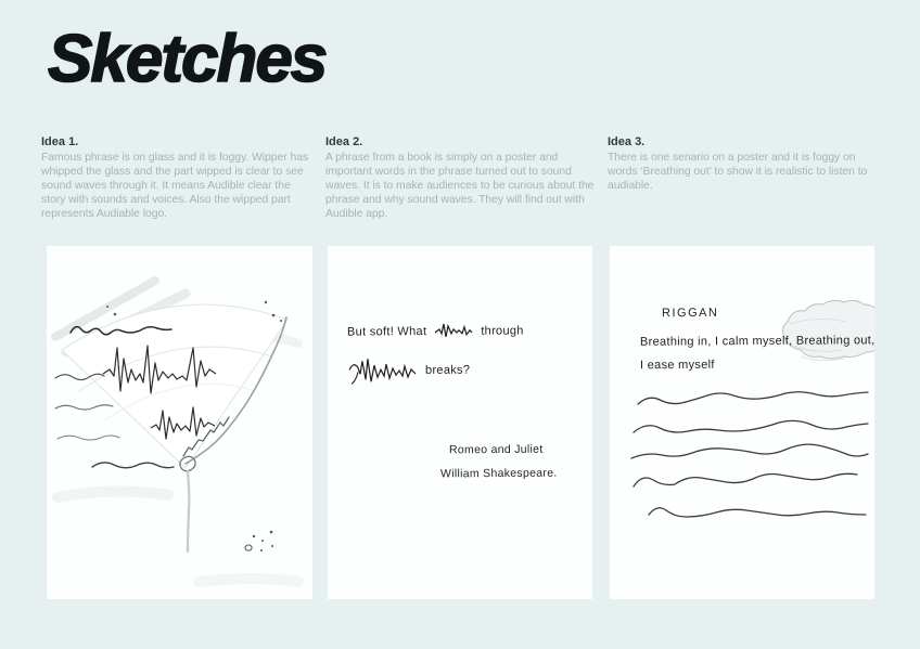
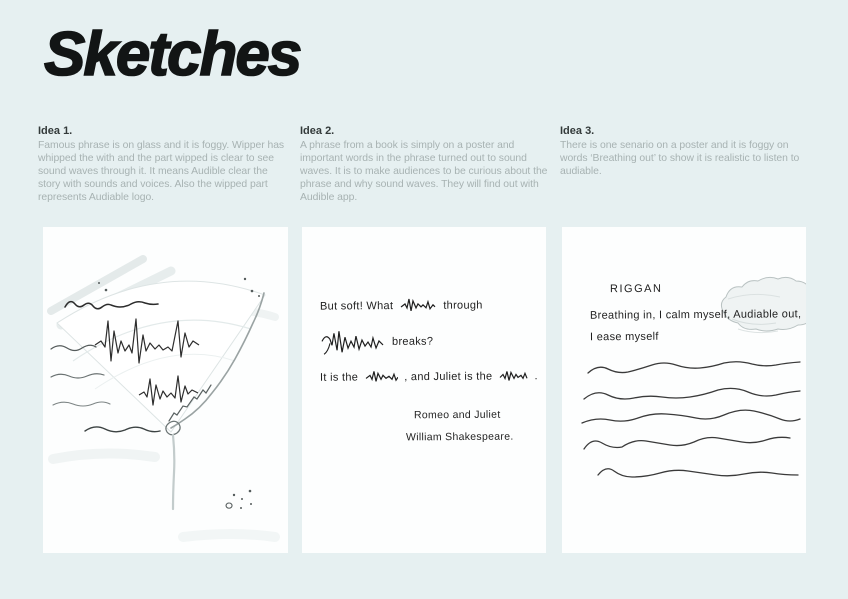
  Sketches
  Idea 1.
- Famous phrase is on glass and it is foggy. Wipper has whipped the glass and the part wipped is clear to see sound waves through it. It means Audible clear the story with sounds and voices. Also the wipped part represents Audiable logo.
+ Famous phrase is on glass and it is foggy. Wipper has whipped the with and the part wipped is clear to see sound waves through it. It means Audible clear the story with sounds and voices. Also the wipped part represents Audiable logo.
  Idea 2.
  A phrase from a book is simply on a poster and important words in the phrase turned out to sound waves. It is to make audiences to be curious about the phrase and why sound waves. They will find out with Audible app.
  Idea 3.
  There is one senario on a poster and it is foggy on words ‘Breathing out’ to show it is realistic to listen to audiable.
  But soft! What
  through
  breaks?
+ It is the
+ , and Juliet is the
+ .
  Romeo and Juliet
  William Shakespeare.
  RIGGAN
- Breathing in, I calm myself, Breathing out,
+ Breathing in, I calm myself, Audiable out,
  I ease myself
